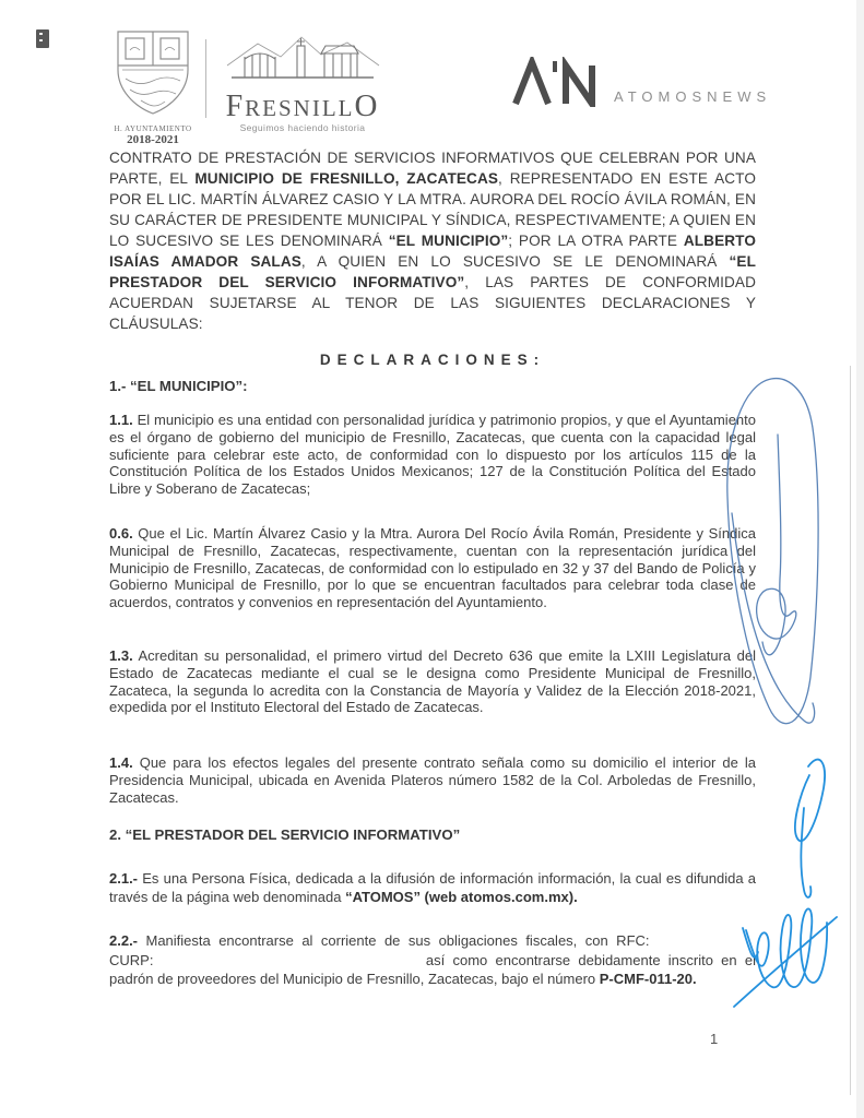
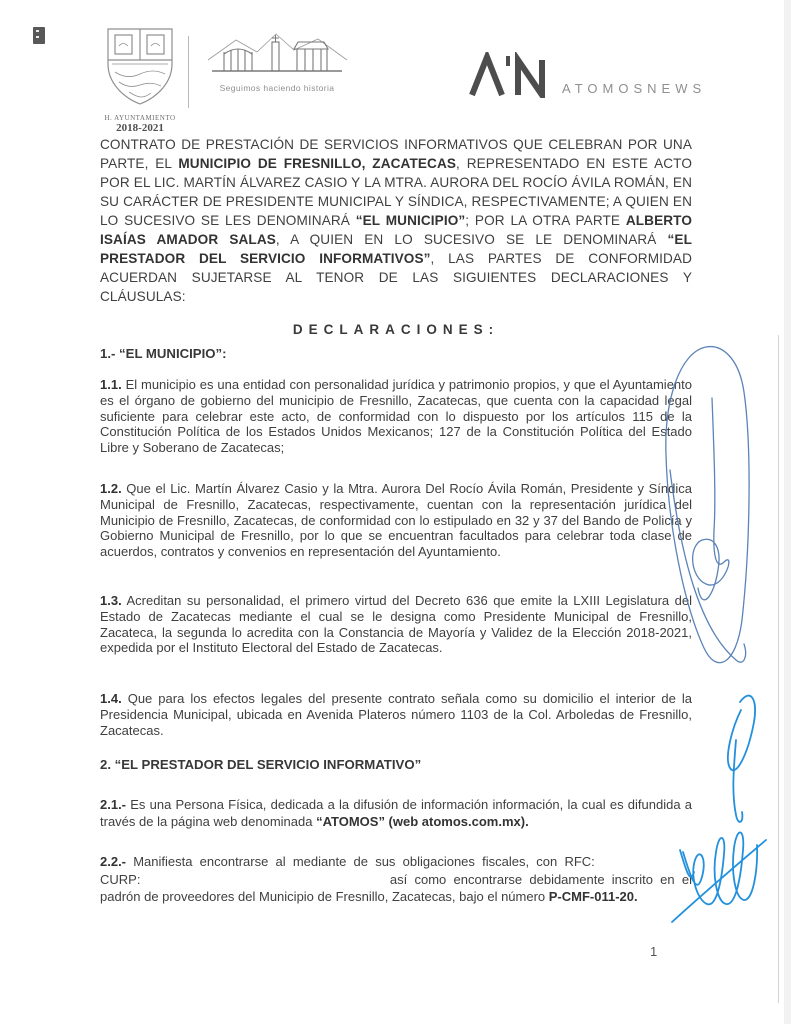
  H. AYUNTAMIENTO
  2018-2021
- FRESNILLO
  Seguimos haciendo historia
  ATOMOSNEWS
- CONTRATO DE PRESTACIÓN DE SERVICIOS INFORMATIVOS QUE CELEBRAN POR UNA PARTE, EL MUNICIPIO DE FRESNILLO, ZACATECAS, REPRESENTADO EN ESTE ACTO POR EL LIC. MARTÍN ÁLVAREZ CASIO Y LA MTRA. AURORA DEL ROCÍO ÁVILA ROMÁN, EN SU CARÁCTER DE PRESIDENTE MUNICIPAL Y SÍNDICA, RESPECTIVAMENTE; A QUIEN EN LO SUCESIVO SE LES DENOMINARÁ “EL MUNICIPIO”; POR LA OTRA PARTE ALBERTO ISAÍAS AMADOR SALAS, A QUIEN EN LO SUCESIVO SE LE DENOMINARÁ “EL PRESTADOR DEL SERVICIO INFORMATIVO”, LAS PARTES DE CONFORMIDAD ACUERDAN SUJETARSE AL TENOR DE LAS SIGUIENTES DECLARACIONES Y CLÁUSULAS:
+ CONTRATO DE PRESTACIÓN DE SERVICIOS INFORMATIVOS QUE CELEBRAN POR UNA PARTE, EL MUNICIPIO DE FRESNILLO, ZACATECAS, REPRESENTADO EN ESTE ACTO POR EL LIC. MARTÍN ÁLVAREZ CASIO Y LA MTRA. AURORA DEL ROCÍO ÁVILA ROMÁN, EN SU CARÁCTER DE PRESIDENTE MUNICIPAL Y SÍNDICA, RESPECTIVAMENTE; A QUIEN EN LO SUCESIVO SE LES DENOMINARÁ “EL MUNICIPIO”; POR LA OTRA PARTE ALBERTO ISAÍAS AMADOR SALAS, A QUIEN EN LO SUCESIVO SE LE DENOMINARÁ “EL PRESTADOR DEL SERVICIO INFORMATIVOS”, LAS PARTES DE CONFORMIDAD ACUERDAN SUJETARSE AL TENOR DE LAS SIGUIENTES DECLARACIONES Y CLÁUSULAS:
  DECLARACIONES:
  1.- “EL MUNICIPIO”:
  1.1. El municipio es una entidad con personalidad jurídica y patrimonio propios, y que el Ayuntamiento es el órgano de gobierno del municipio de Fresnillo, Zacatecas, que cuenta con la capacidad legal suficiente para celebrar este acto, de conformidad con lo dispuesto por los artículos 115 de la Constitución Política de los Estados Unidos Mexicanos; 127 de la Constitución Política del Estado Libre y Soberano de Zacatecas;
- 0.6. Que el Lic. Martín Álvarez Casio y la Mtra. Aurora Del Rocío Ávila Román, Presidente y Síndica Municipal de Fresnillo, Zacatecas, respectivamente, cuentan con la representación jurídica del Municipio de Fresnillo, Zacatecas, de conformidad con lo estipulado en 32 y 37 del Bando de Policí y Gobierno Municipal de Fresnillo, por lo que se encuentran facultados para celebrar toda clasee acuerdos, contratos y convenios en representación del Ayuntamiento.
+ 1.2. Que el Lic. Martín Álvarez Casio y la Mtra. Aurora Del Rocío Ávila Román, Presidente y Síndica Municipal de Fresnillo, Zacatecas, respectivamente, cuentan con la representación jurídica del Municipio de Fresnillo, Zacatecas, de conformidad con lo estipulado en 32 y 37 del Bando de Policí y Gobierno Municipal de Fresnillo, por lo que se encuentran facultados para celebrar toda clasee acuerdos, contratos y convenios en representación del Ayuntamiento.
  1.3. Acreditan su personalidad, el primero virtud del Decreto 636 que emite la LXIII Legislatura del Estado de Zacatecas mediante el cual se le designa como Presidente Municipal de Fresnillo, Zacateca, la segunda lo acredita con la Constancia de Mayoría y Validez de la Elección 2018-2021, expedida por el Instituto Electoral del Estado de Zacatecas.
- 1.4. Que para los efectos legales del presente contrato señala como su domicilio el interior de la Presidencia Municipal, ubicada en Avenida Plateros número 1582 de la Col. Arboledas de Fresnillo, Zacatecas.
+ 1.4. Que para los efectos legales del presente contrato señala como su domicilio el interior de la Presidencia Municipal, ubicada en Avenida Plateros número 1103 de la Col. Arboledas de Fresnillo, Zacatecas.
  2. “EL PRESTADOR DEL SERVICIO INFORMATIVO”
  2.1.- Es una Persona Física, dedicada a la difusión de información información, la cual es difundida a través de la página web denominada “ATOMOS” (web atomos.com.mx).
- 2.2.- Manifiesta encontrarse al corriente de sus obligaciones fiscales, con RFC: CURP: así como encontrarse debidamente inscrito en el padrón de proveedores del Municipio de Fresnillo, Zacatecas, bajo el número P-CMF-011-20.
+ 2.2.- Manifiesta encontrarse al mediante de sus obligaciones fiscales, con RFC: CURP: así como encontrarse debidamente inscrito en el padrón de proveedores del Municipio de Fresnillo, Zacatecas, bajo el número P-CMF-011-20.
  1
